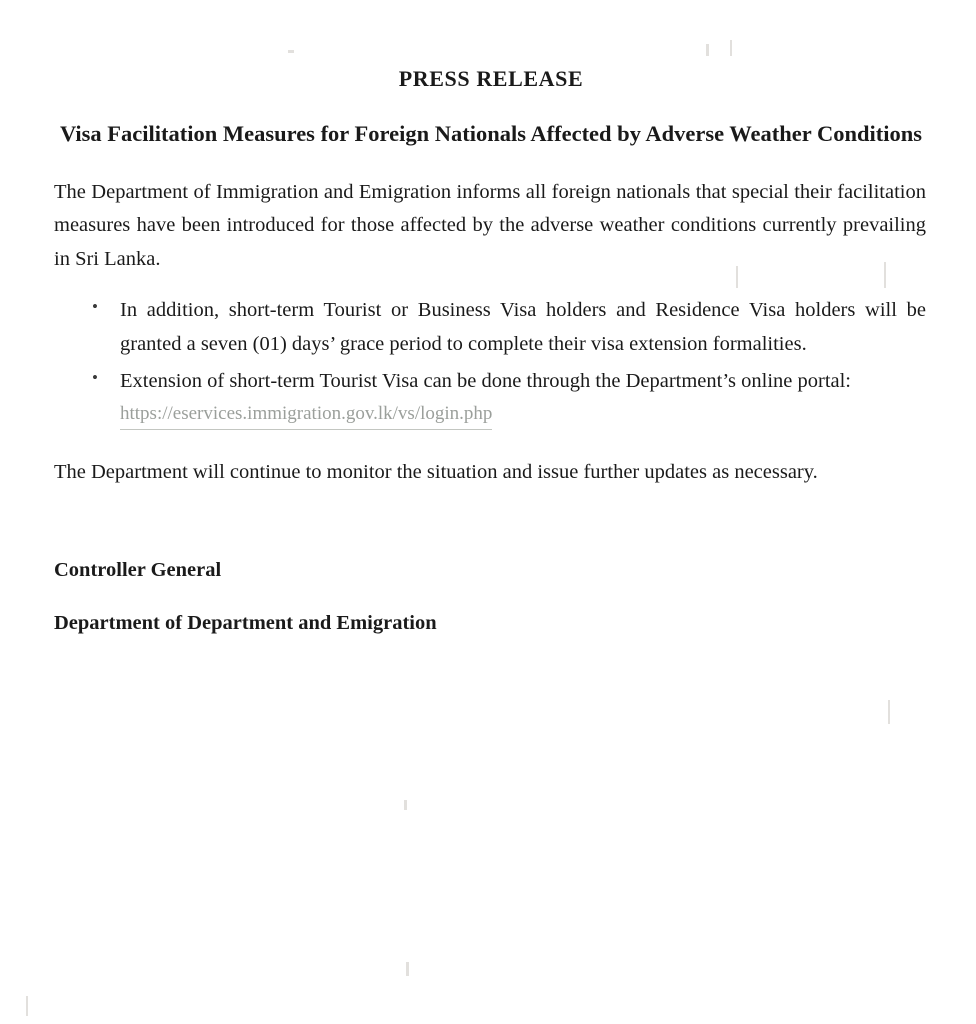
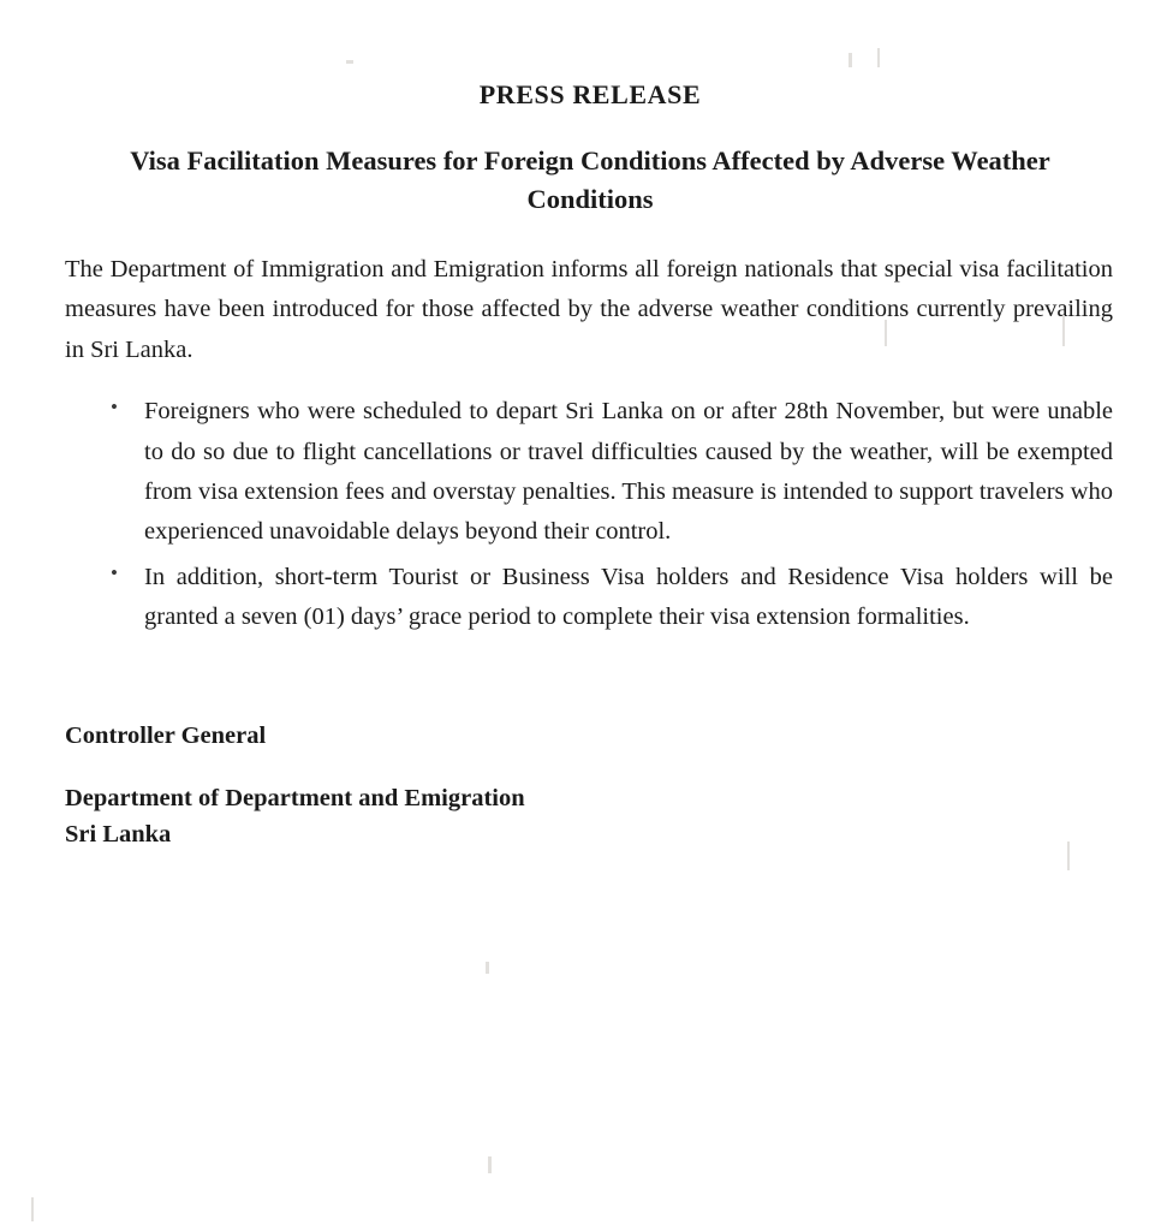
  PRESS RELEASE
- Visa Facilitation Measures for Foreign Nationals Affected by Adverse Weather Conditions
+ Visa Facilitation Measures for Foreign Conditions Affected by Adverse Weather Conditions
- The Department of Immigration and Emigration informs all foreign nationals that special their facilitation measures have been introduced for those affected by the adverse weather conditions currently prevailing in Sri Lanka.
+ The Department of Immigration and Emigration informs all foreign nationals that special visa facilitation measures have been introduced for those affected by the adverse weather conditions currently prevailing in Sri Lanka.
+ Foreigners who were scheduled to depart Sri Lanka on or after 28th November, but were unable to do so due to flight cancellations or travel difficulties caused by the weather, will be exempted from visa extension fees and overstay penalties. This measure is intended to support travelers who experienced unavoidable delays beyond their control.
  In addition, short-term Tourist or Business Visa holders and Residence Visa holders will be granted a seven (01) days’ grace period to complete their visa extension formalities.
- Extension of short-term Tourist Visa can be done through the Department’s online portal:
- https://eservices.immigration.gov.lk/vs/login.php
- The Department will continue to monitor the situation and issue further updates as necessary.
  Controller General
  Department of Department and Emigration
+ Sri Lanka
